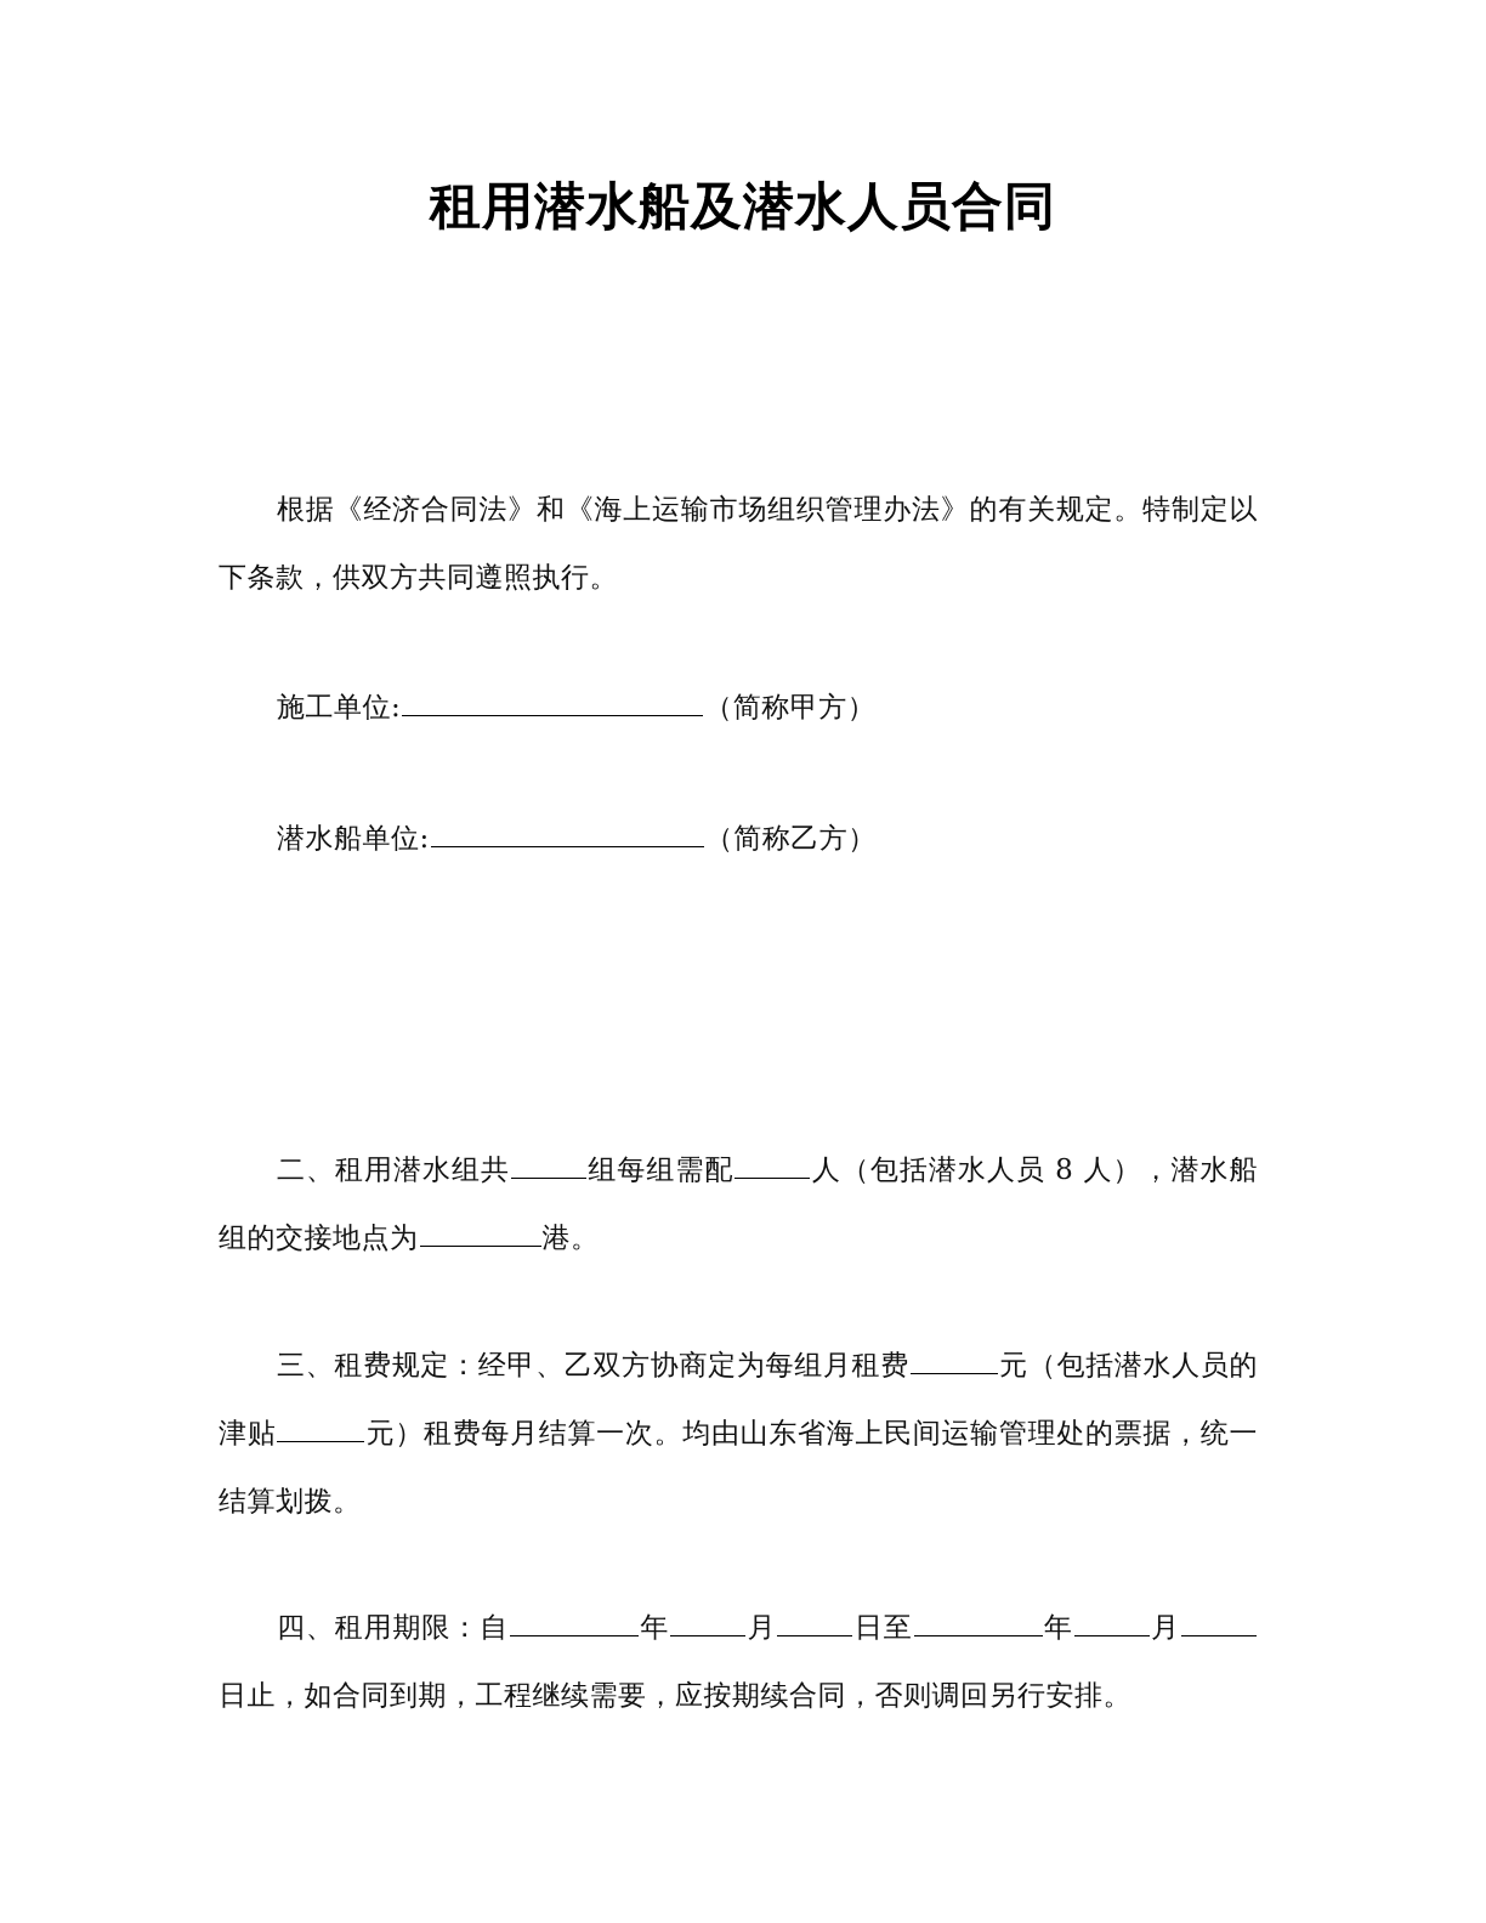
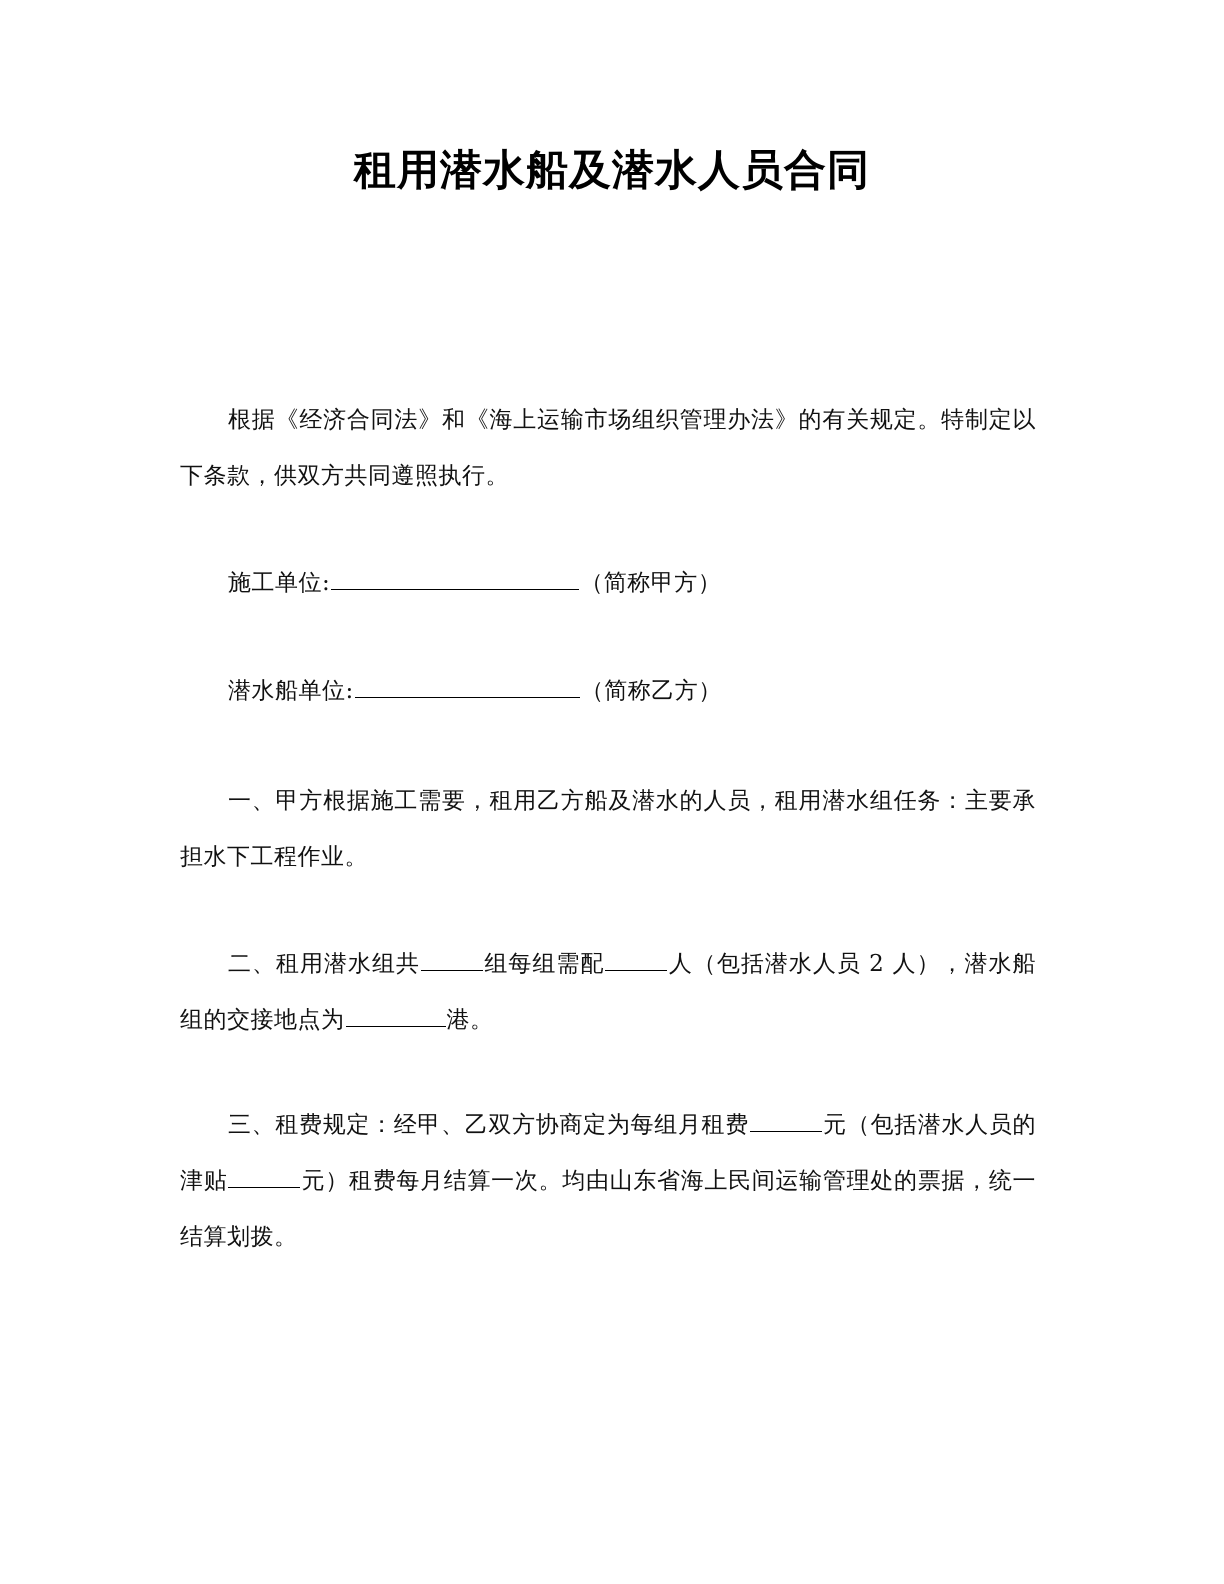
  租用潜水船及潜水人员合同
  根据《经济合同法》和《海上运输市场组织管理办法》的有关规定。特制定以下条款，供双方共同遵照执行。
  施工单位: （简称甲方）
  潜水船单位: （简称乙方）
+ 一、甲方根据施工需要，租用乙方船及潜水的人员，租用潜水组任务：主要承担水下工程作业。
- 二、租用潜水组共 组每组需配 人（包括潜水人员 8 人），潜水船组的交接地点为 港。
+ 二、租用潜水组共 组每组需配 人（包括潜水人员 2 人），潜水船组的交接地点为 港。
  三、租费规定：经甲、乙双方协商定为每组月租费 元（包括潜水人员的津贴 元）租费每月结算一次。均由山东省海上民间运输管理处的票据，统一结算划拨。
- 四、租用期限：自 年 月 日至 年 月日止，如合同到期，工程继续需要，应按期续合同，否则调回另行安排。
